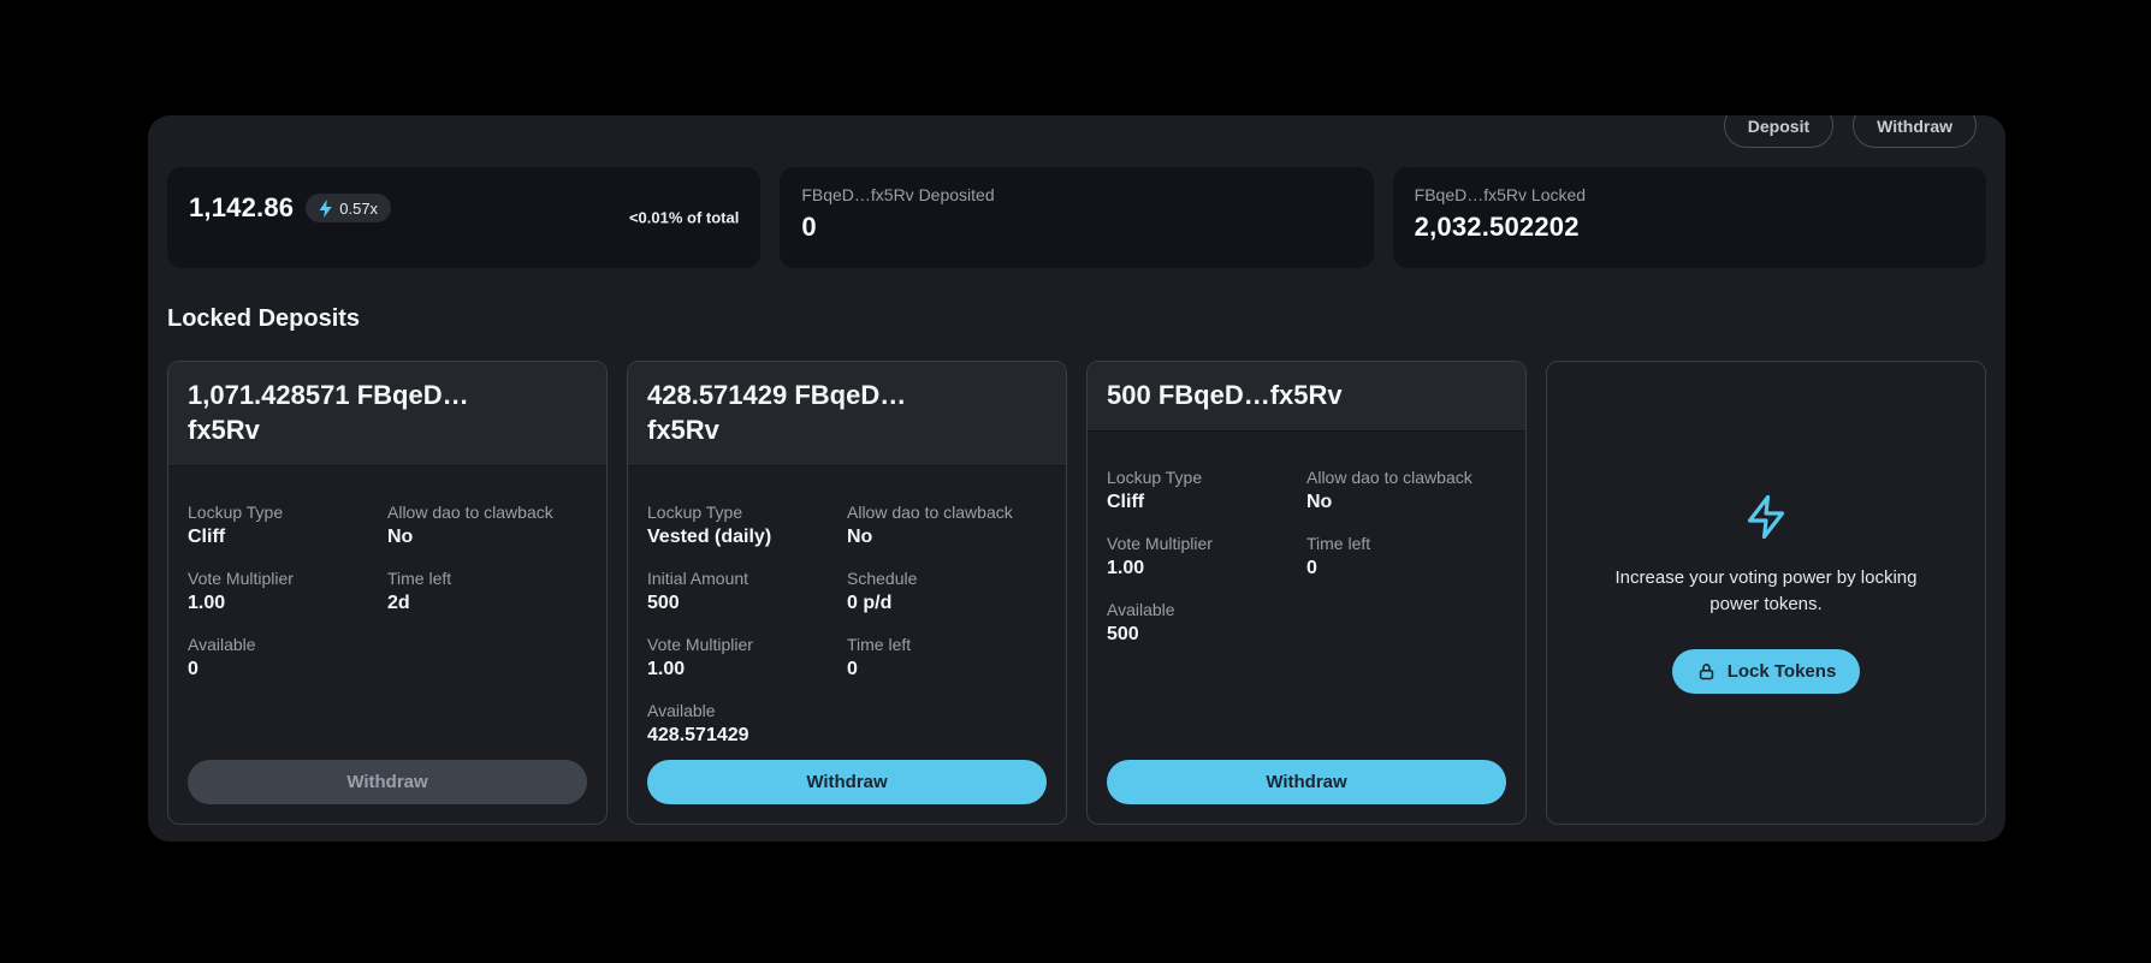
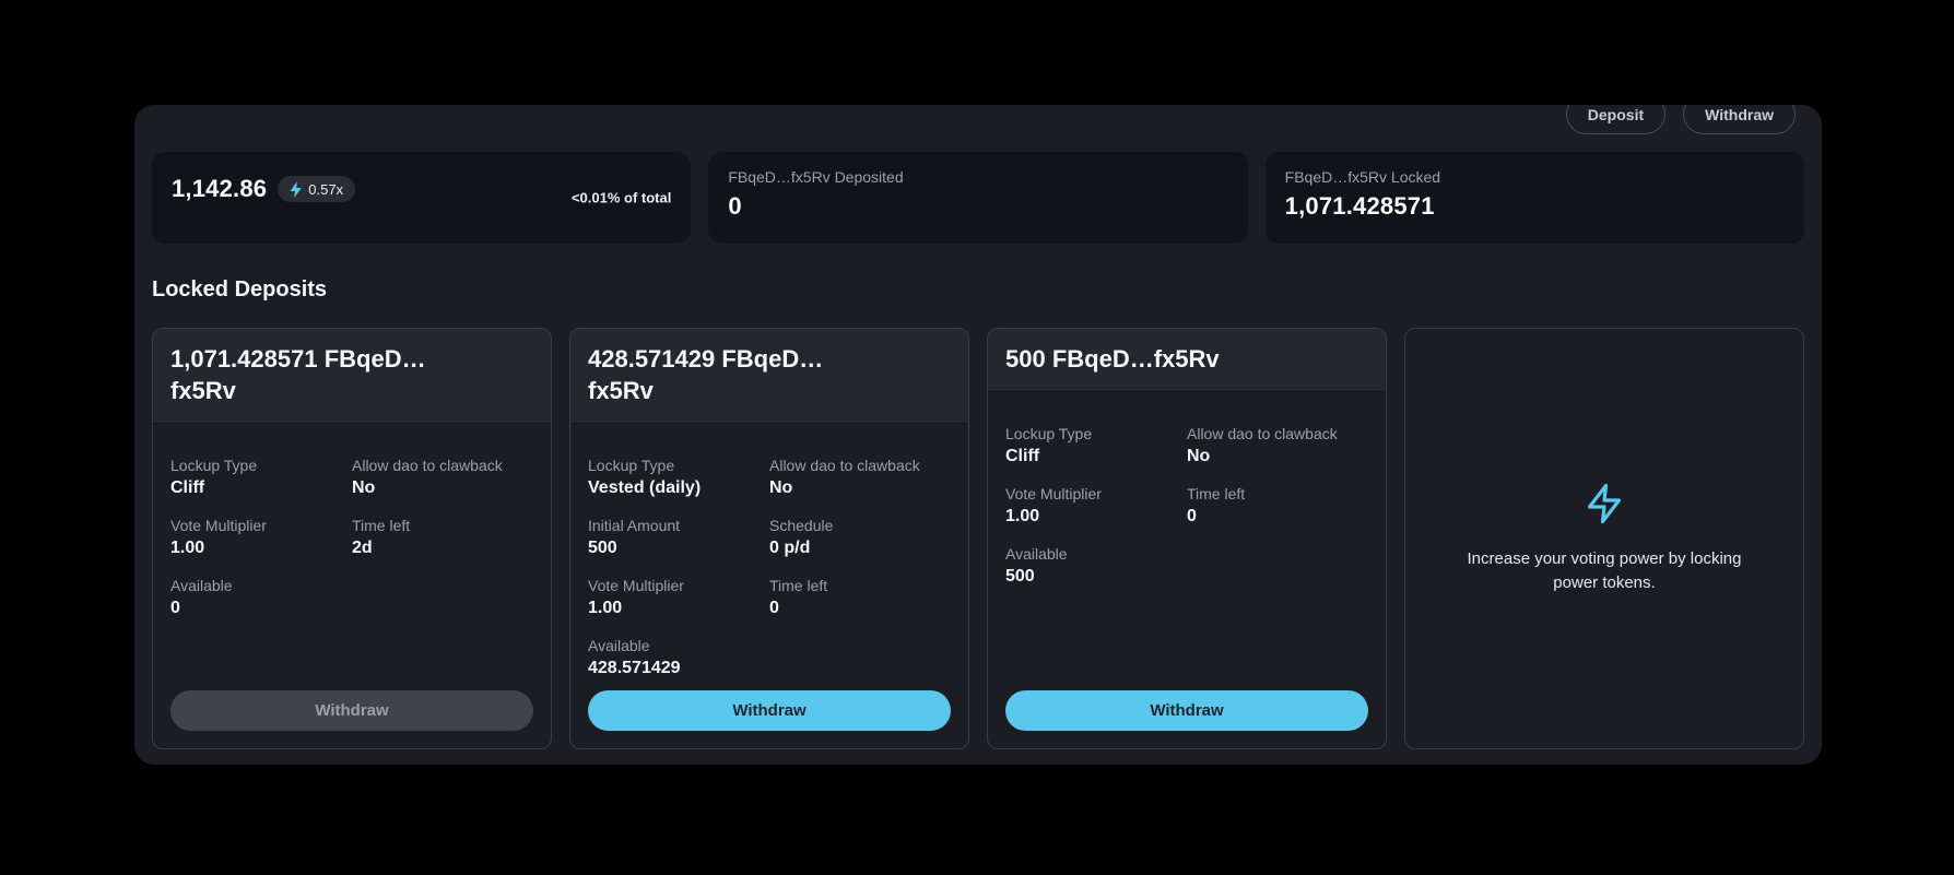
  Deposit
  Withdraw
  1,142.86
  0.57x
  <0.01% of total
  FBqeD…​fx5Rv Deposited
  0
  FBqeD…​fx5Rv Locked
- 2,032.502202
+ 1,071.428571
  Locked Deposits
  1,071.428571 FBqeD…fx5Rv
  Lockup Type
  Cliff
  Allow dao to clawback
  No
  Vote Multiplier
  1.00
  Time left
  2d
  Available
  0
  Withdraw
  428.571429 FBqeD…​fx5Rv
  Lockup Type
  Vested (daily)
  Allow dao to clawback
  No
  Initial Amount
  500
  Schedule
  0 p/d
  Vote Multiplier
  1.00
  Time left
  0
  Available
  428.571429
  Withdraw
  500 FBqeD…​fx5Rv
  Lockup Type
  Cliff
  Allow dao to clawback
  No
  Vote Multiplier
  1.00
  Time left
  0
  Available
  500
  Withdraw
  Increase your voting power by locking power tokens.
- Lock Tokens
